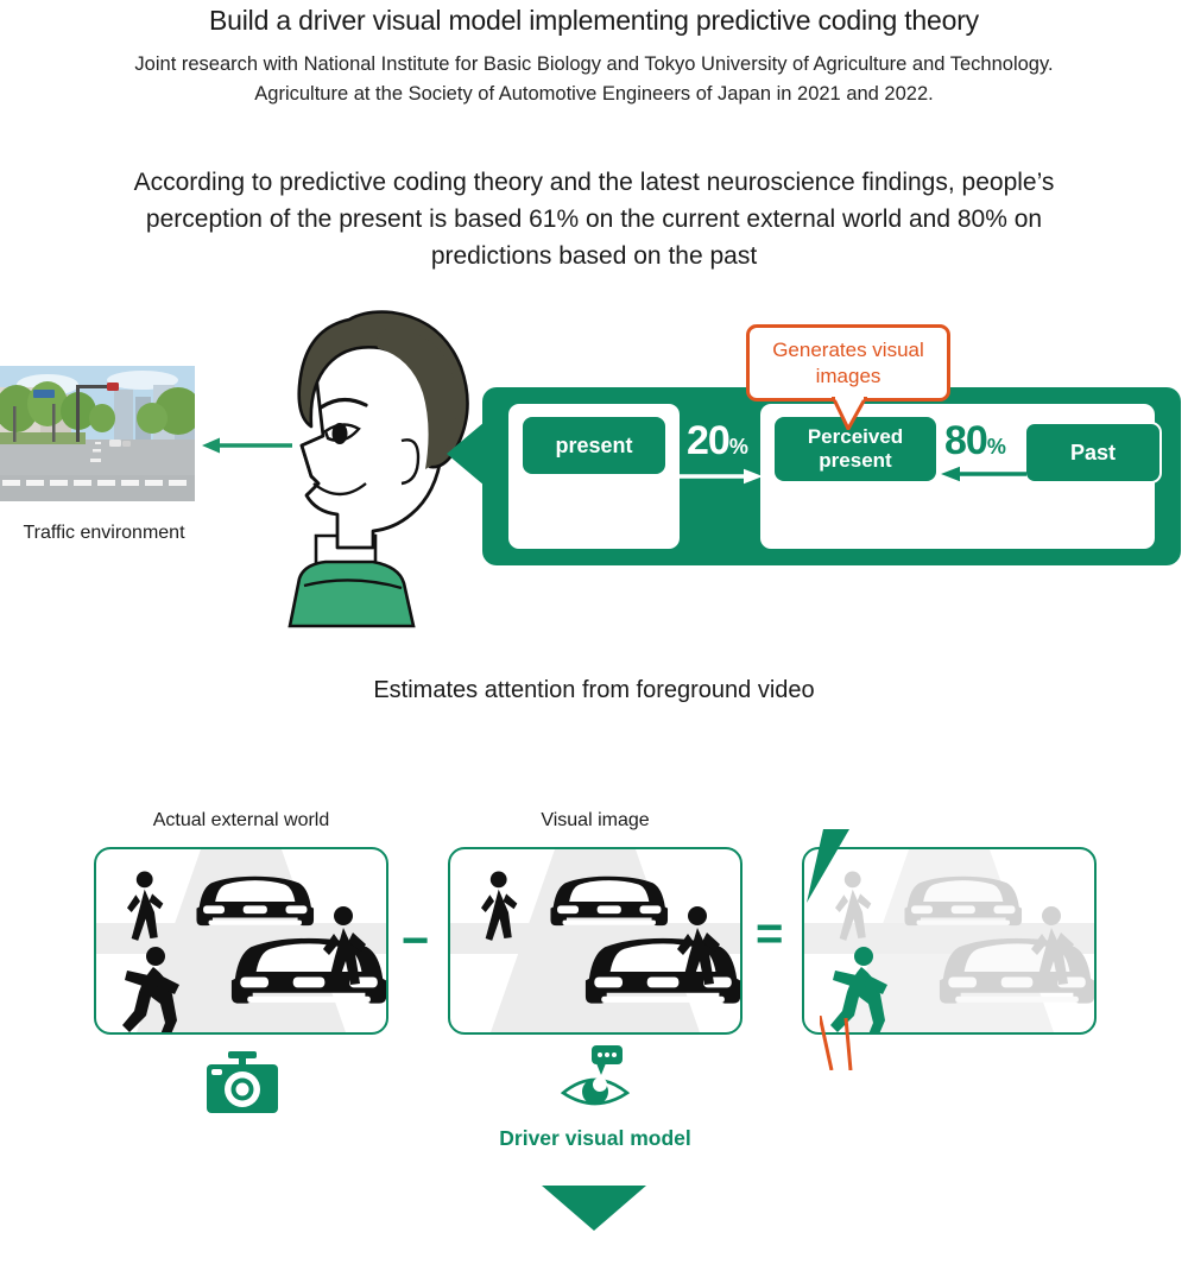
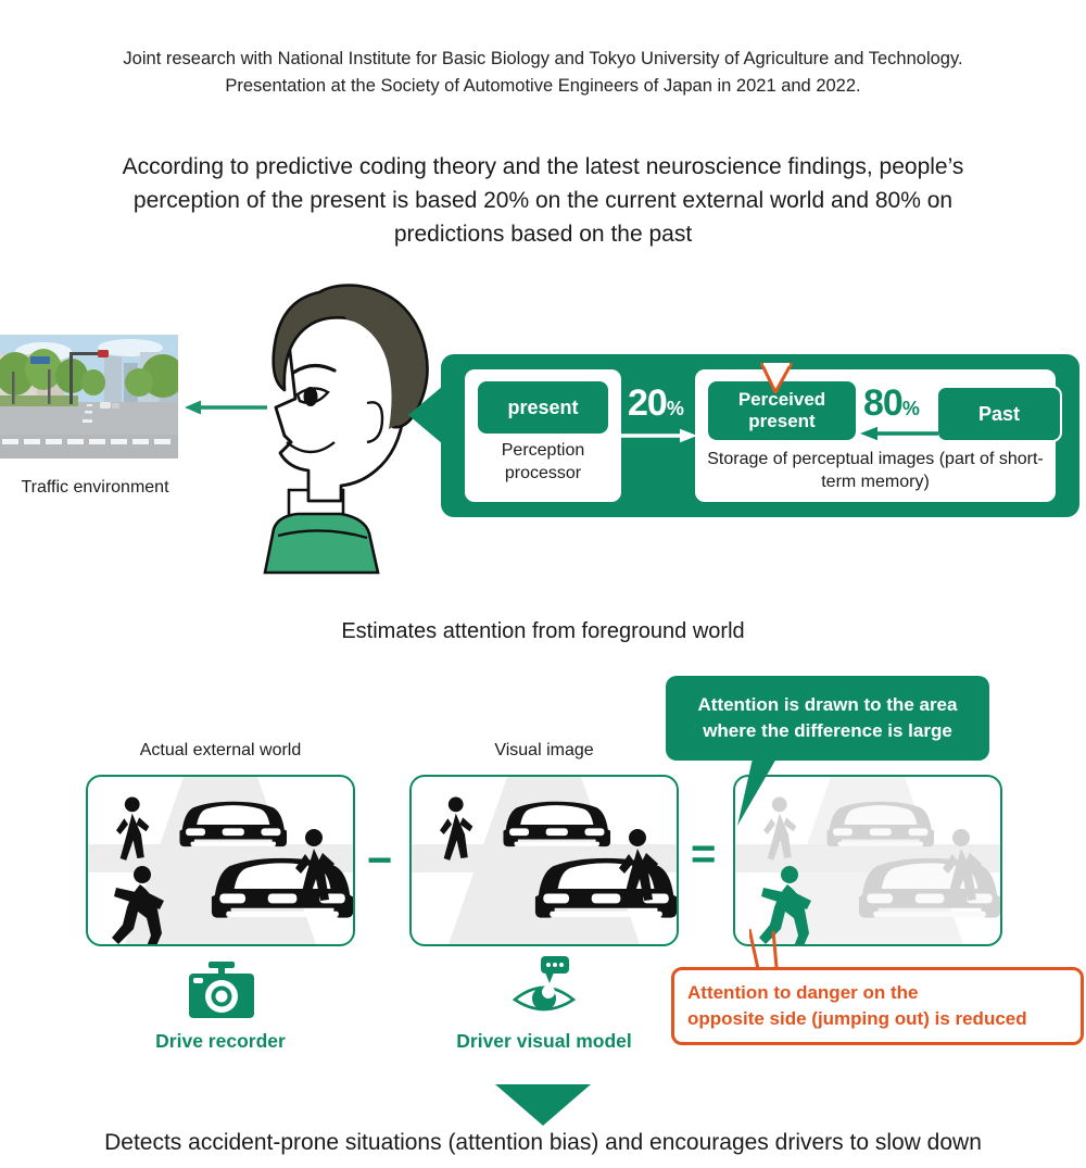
- Build a driver visual model implementing predictive coding theory
- Joint research with National Institute for Basic Biology and Tokyo University of Agriculture and Technology. Agriculture at the Society of Automotive Engineers of Japan in 2021 and 2022.
+ Joint research with National Institute for Basic Biology and Tokyo University of Agriculture and Technology. Presentation at the Society of Automotive Engineers of Japan in 2021 and 2022.
- According to predictive coding theory and the latest neuroscience findings, people’s perception of the present is based 61% on the current external world and 80% on predictions based on the past
+ According to predictive coding theory and the latest neuroscience findings, people’s perception of the present is based 20% on the current external world and 80% on predictions based on the past
  Traffic environment
  present
+ Perception processor
  Perceived present
+ Storage of perceptual images (part of short-term memory)
  Past
  20%
  80%
- Generates visual images
- Estimates attention from foreground video
+ Estimates attention from foreground world
  Actual external world
  Visual image
  −
  =
+ Attention is drawn to the area where the difference is large
+ Attention to danger on the
+ opposite side (jumping out) is reduced
+ Drive recorder
  Driver visual model
+ Detects accident-prone situations (attention bias) and encourages drivers to slow down
